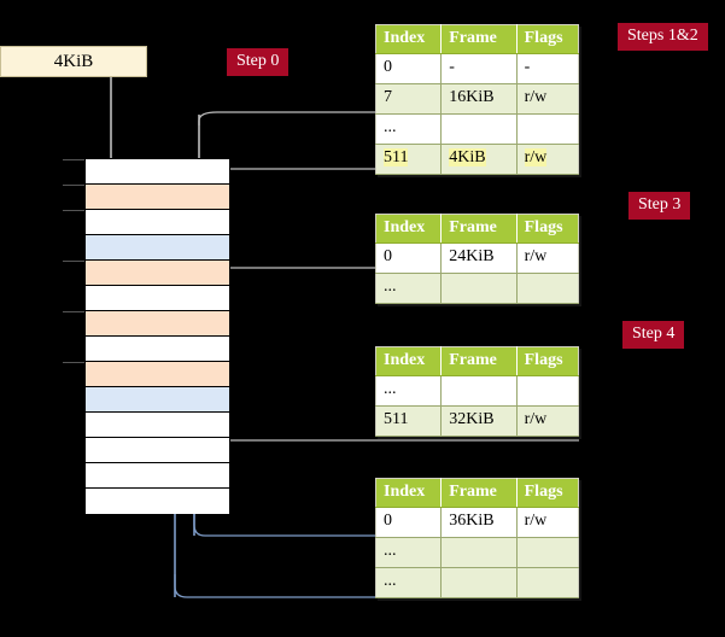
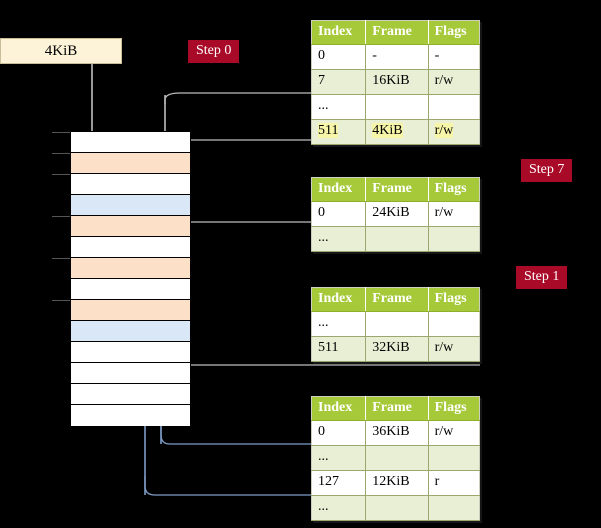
  4KiB
  Step 0
- Steps 1&2
- Step 3
+ Step 7
- Step 4
+ Step 1
  Index	Frame	Flags
  0	-	-
  7	16KiB	r/w
  ...
  511	4KiB	r/w
  Index	Frame	Flags
  0	24KiB	r/w
  ...
  Index	Frame	Flags
  ...
  511	32KiB	r/w
  Index	Frame	Flags
  0	36KiB	r/w
  ...
+ 127	12KiB	r
  ...
